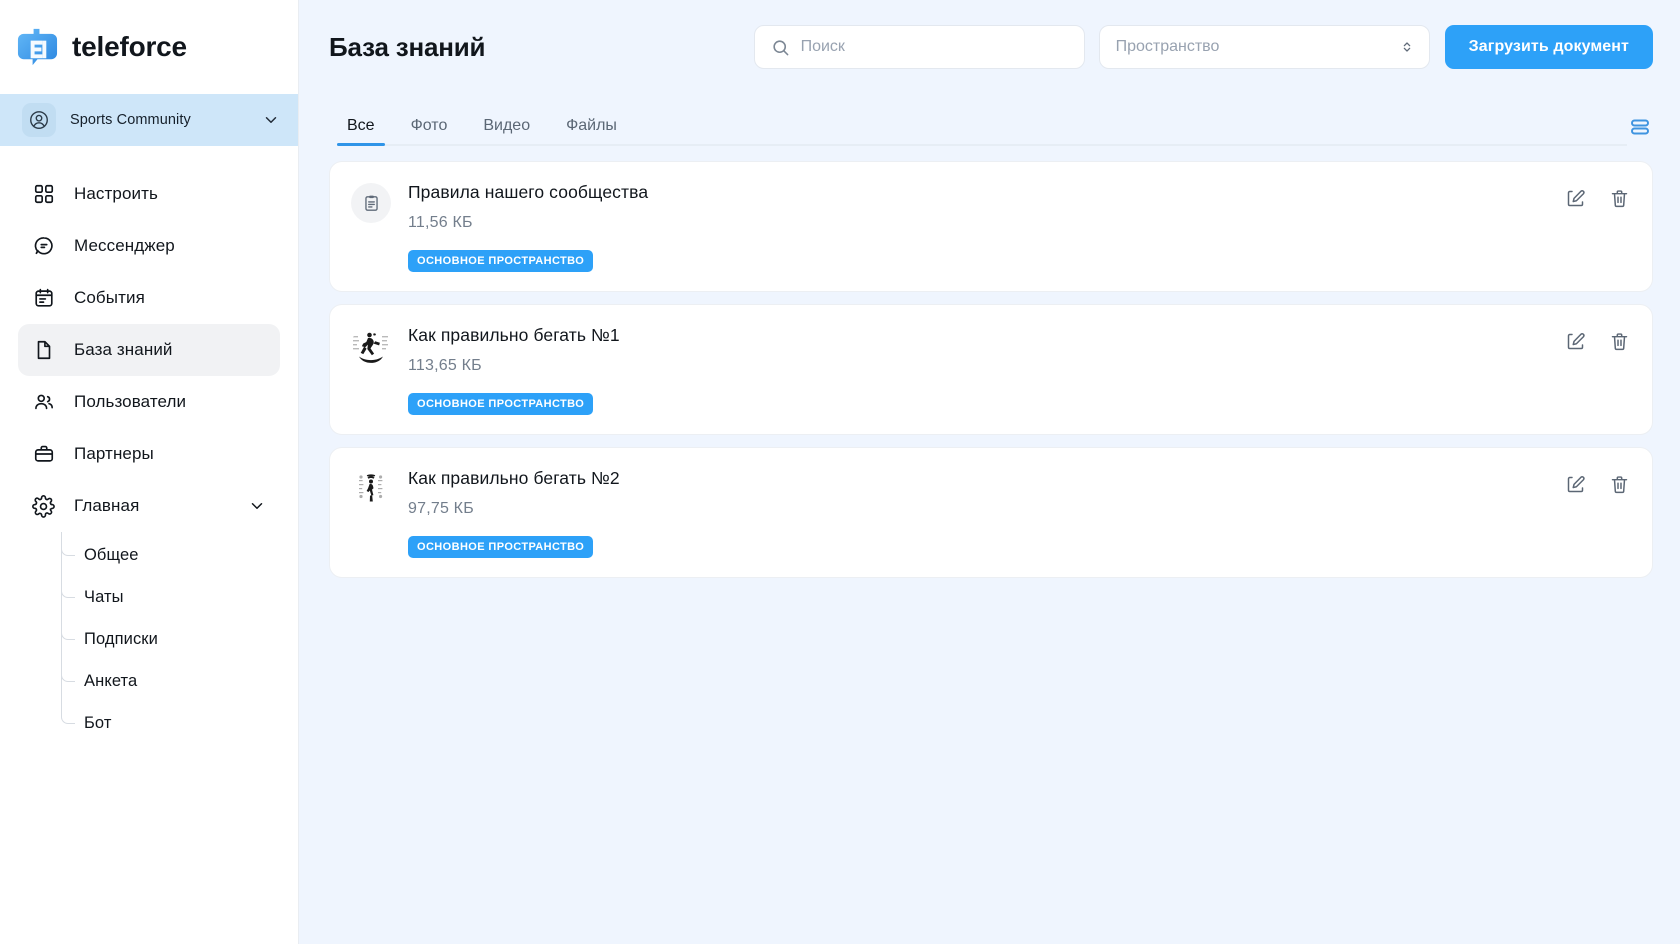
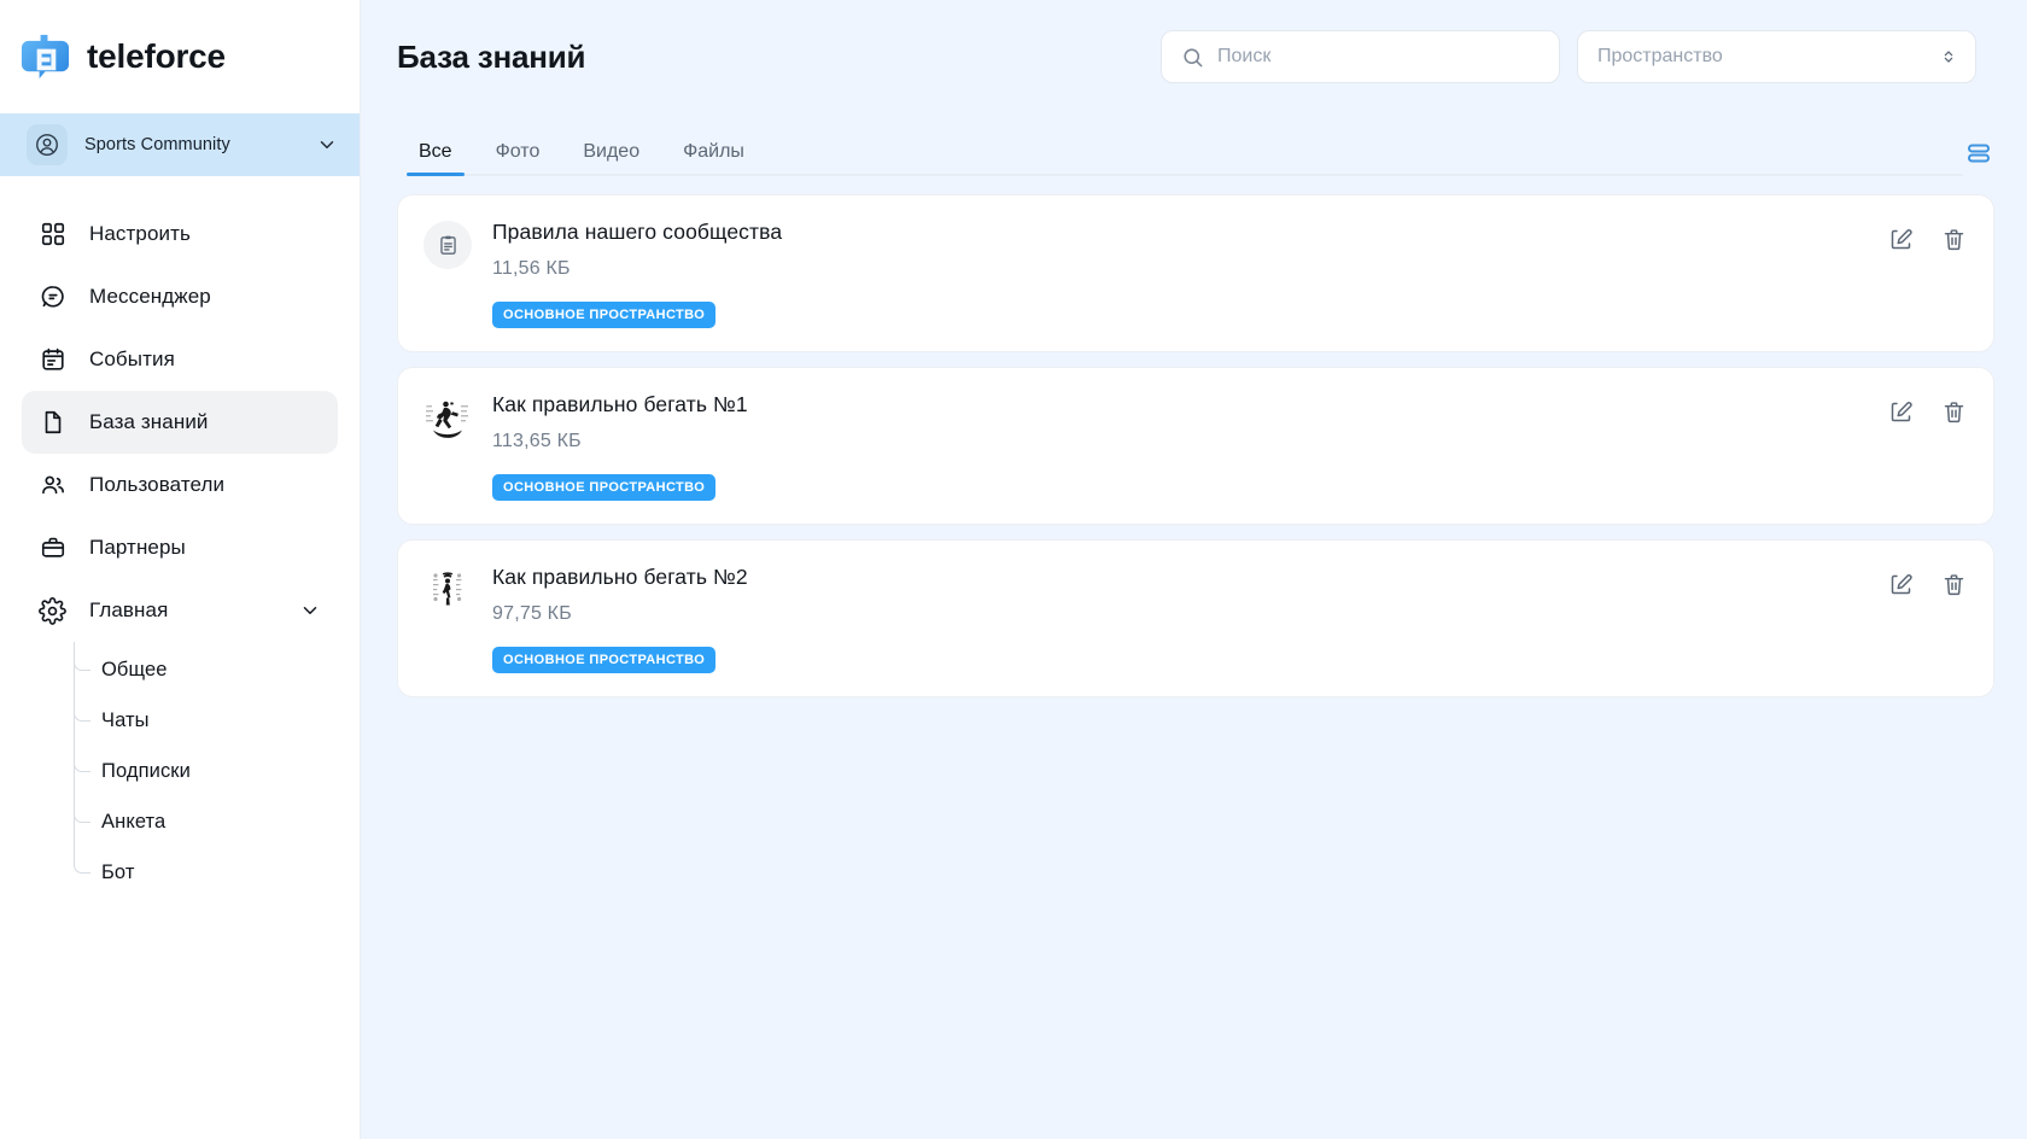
  teleforce
  Sports Community
  Настроить
  Мессенджер
  События
  База знаний
  Пользователи
  Партнеры
  Главная
  Общее
  Чаты
  Подписки
  Анкета
  Бот
  База знаний
  Поиск
  Пространство
- Загрузить документ
  Все
  Фото
  Видео
  Файлы
  Правила нашего сообщества
  11,56 КБ
  ОСНОВНОЕ ПРОСТРАНСТВО
  Как правильно бегать №1
  113,65 КБ
  ОСНОВНОЕ ПРОСТРАНСТВО
  Как правильно бегать №2
  97,75 КБ
  ОСНОВНОЕ ПРОСТРАНСТВО
